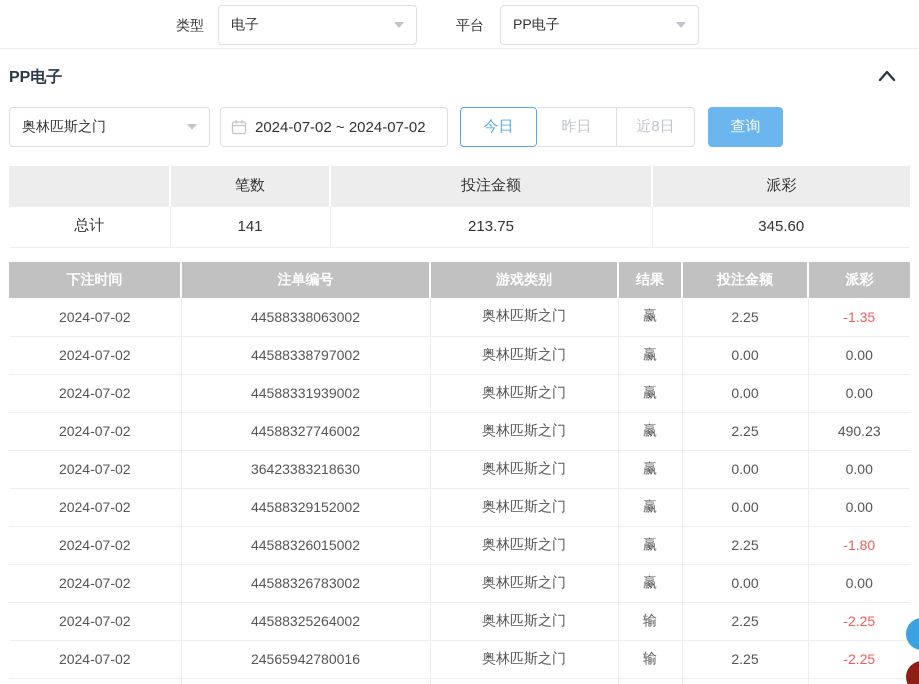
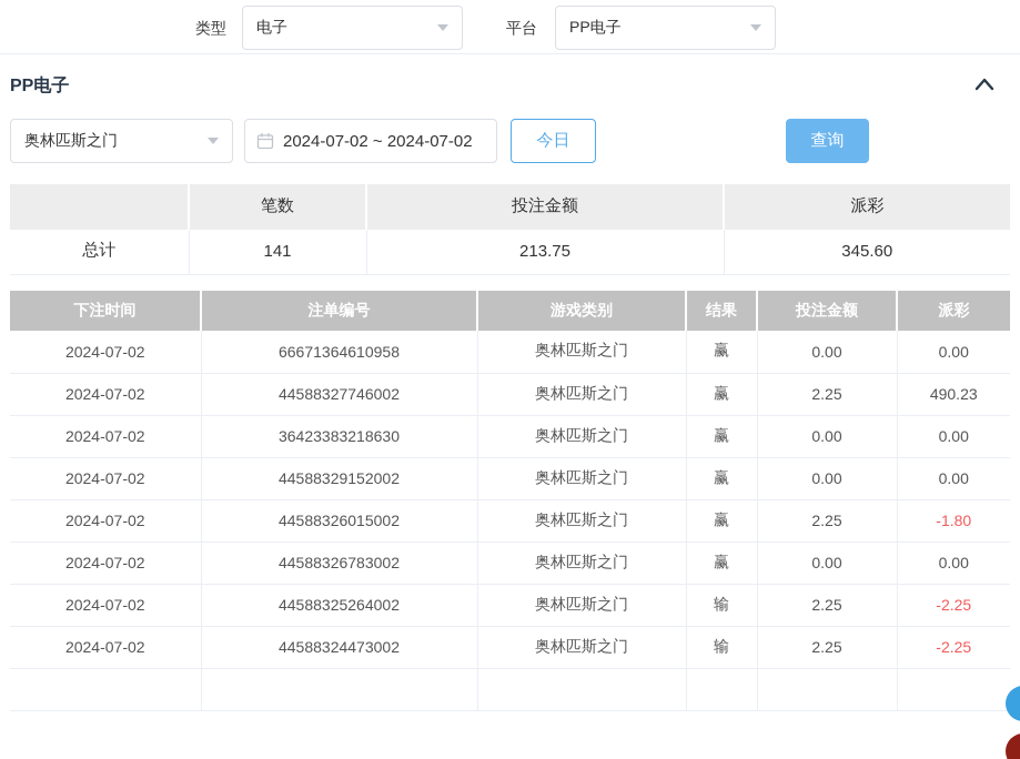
  类型
  电子
  平台
  PP电子
  PP电子
  奥林匹斯之门
  2024-07-02 ~ 2024-07-02
  今日
- 昨日
- 近8日
  查询
  	笔数	投注金额	派彩
  总计	141	213.75	345.60
  下注时间	注单编号	游戏类别	结果	投注金额	派彩
- 2024-07-02	44588338063002	奥林匹斯之门	赢	2.25	-1.35
- 2024-07-02	44588338797002	奥林匹斯之门	赢	0.00	0.00
- 2024-07-02	44588331939002	奥林匹斯之门	赢	0.00	0.00
+ 2024-07-02	66671364610958	奥林匹斯之门	赢	0.00	0.00
  2024-07-02	44588327746002	奥林匹斯之门	赢	2.25	490.23
  2024-07-02	36423383218630	奥林匹斯之门	赢	0.00	0.00
  2024-07-02	44588329152002	奥林匹斯之门	赢	0.00	0.00
  2024-07-02	44588326015002	奥林匹斯之门	赢	2.25	-1.80
  2024-07-02	44588326783002	奥林匹斯之门	赢	0.00	0.00
  2024-07-02	44588325264002	奥林匹斯之门	输	2.25	-2.25
- 2024-07-02	24565942780016	奥林匹斯之门	输	2.25	-2.25
+ 2024-07-02	44588324473002	奥林匹斯之门	输	2.25	-2.25
